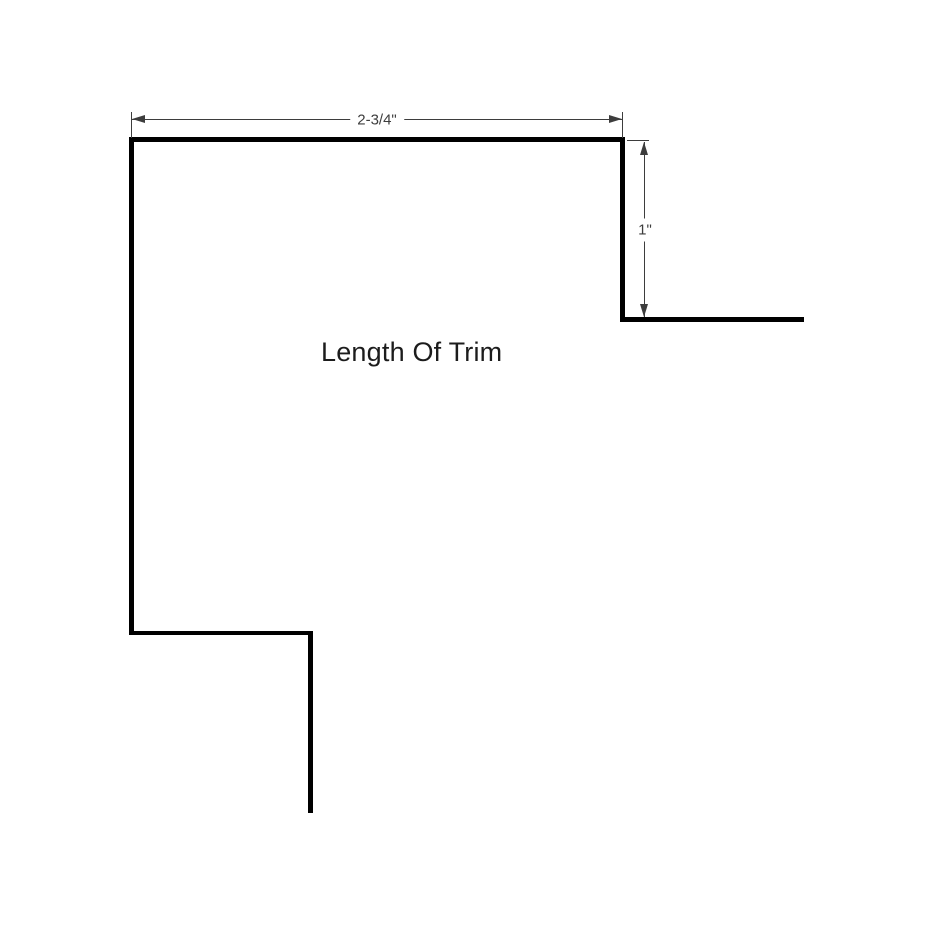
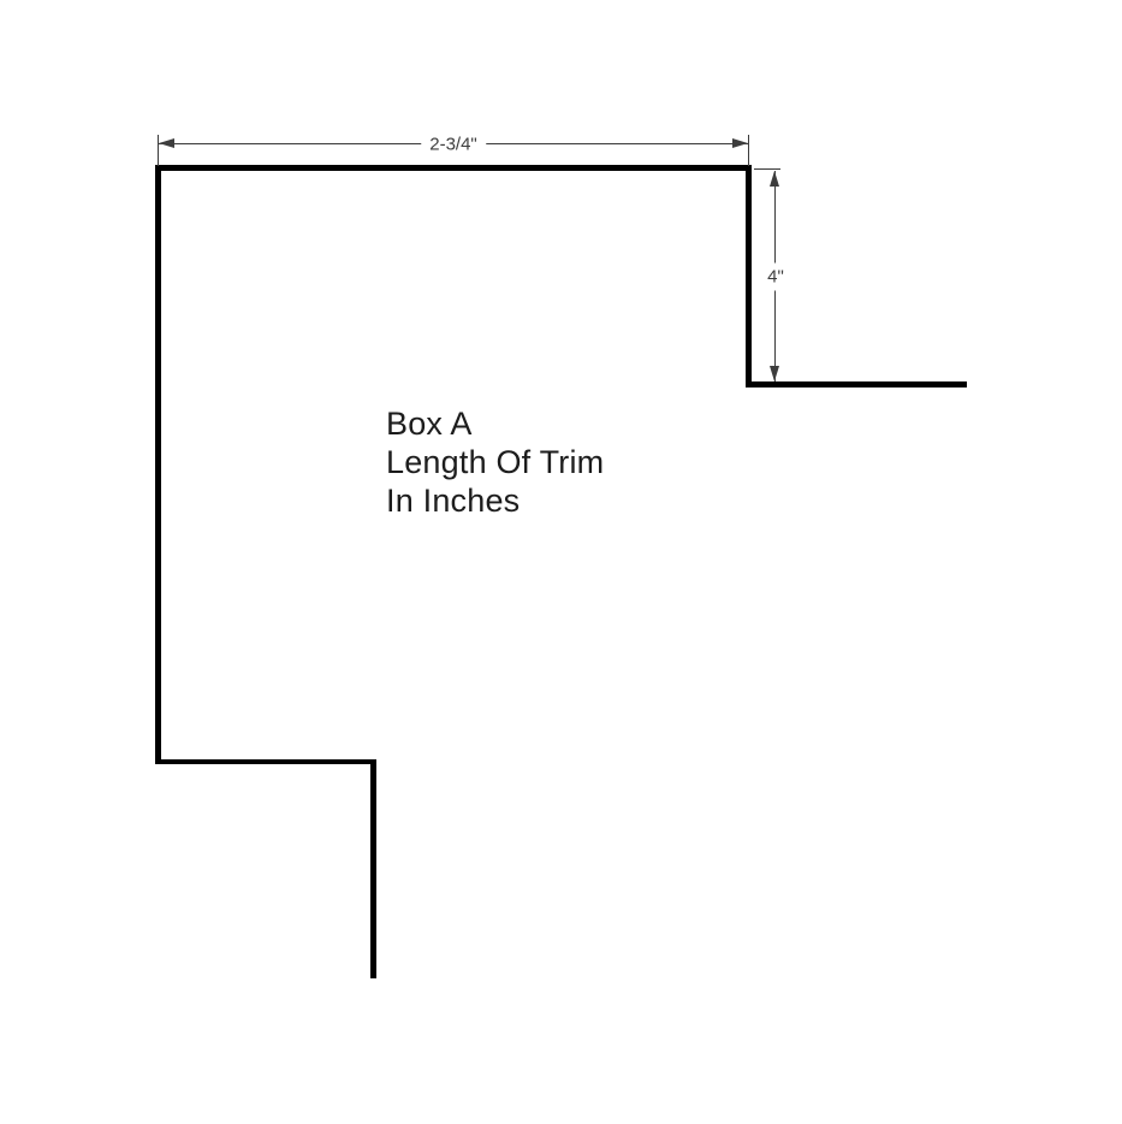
  2-3/4"
- 1"
+ 4"
+ Box A
  Length Of Trim
+ In Inches
